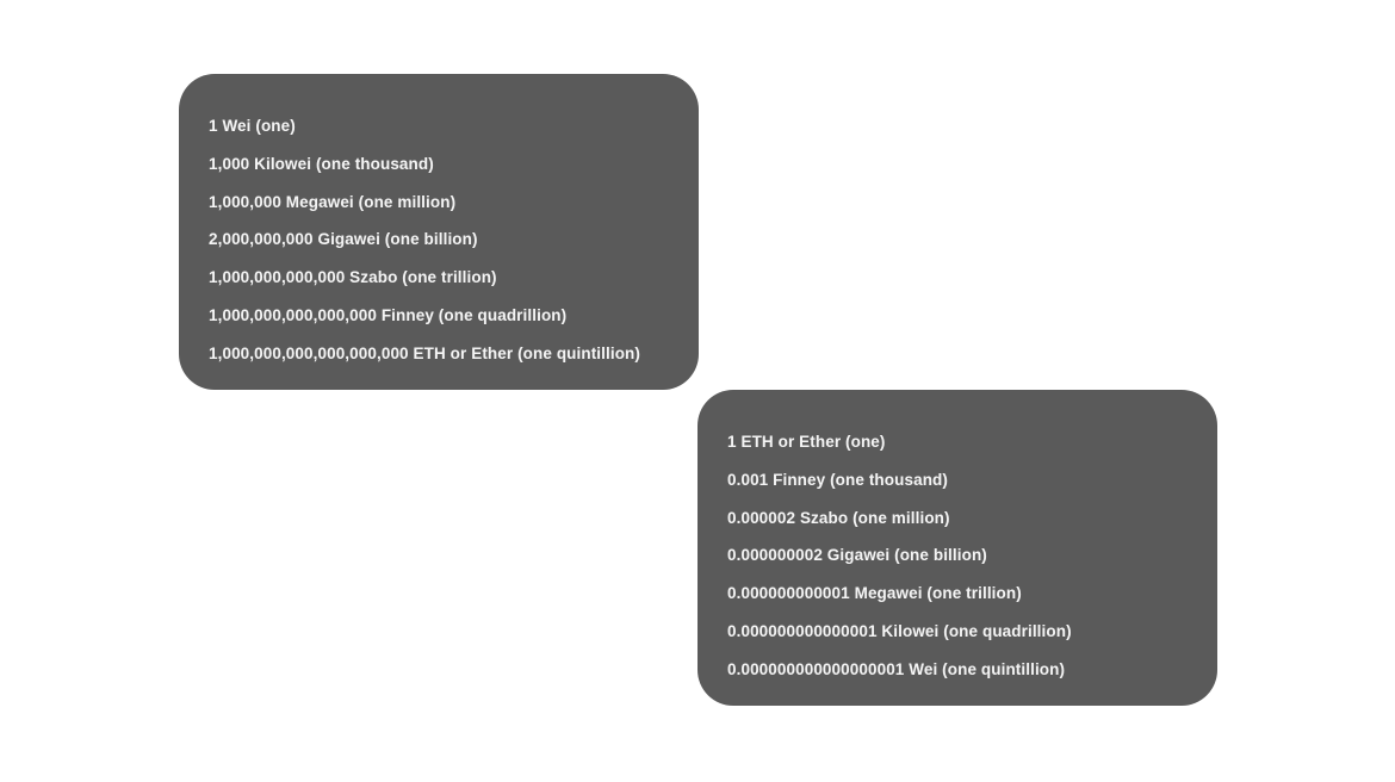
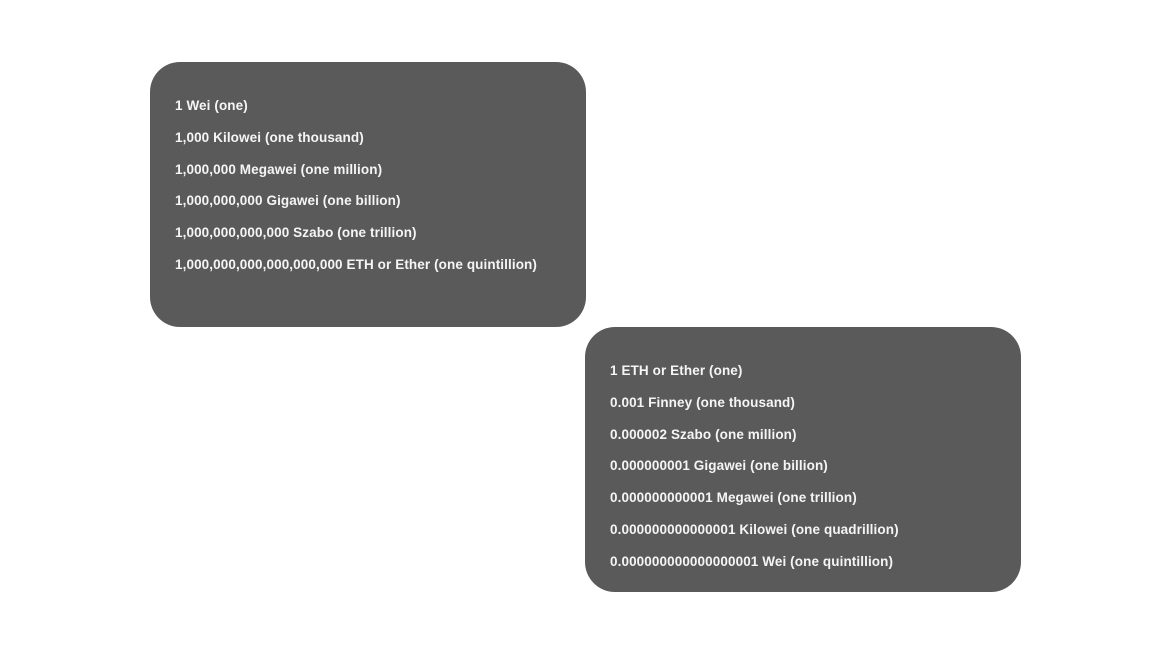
  1 Wei (one)
  1,000 Kilowei (one thousand)
  1,000,000 Megawei (one million)
- 2,000,000,000 Gigawei (one billion)
+ 1,000,000,000 Gigawei (one billion)
  1,000,000,000,000 Szabo (one trillion)
- 1,000,000,000,000,000 Finney (one quadrillion)
  1,000,000,000,000,000,000 ETH or Ether (one quintillion)
  1 ETH or Ether (one)
  0.001 Finney (one thousand)
  0.000002 Szabo (one million)
- 0.000000002 Gigawei (one billion)
+ 0.000000001 Gigawei (one billion)
  0.000000000001 Megawei (one trillion)
  0.000000000000001 Kilowei (one quadrillion)
  0.000000000000000001 Wei (one quintillion)
